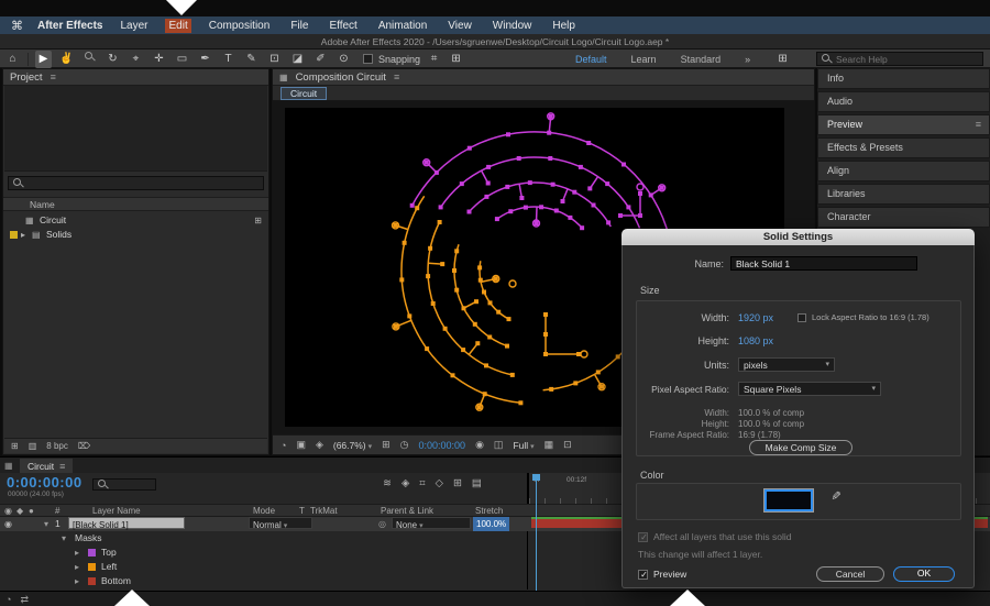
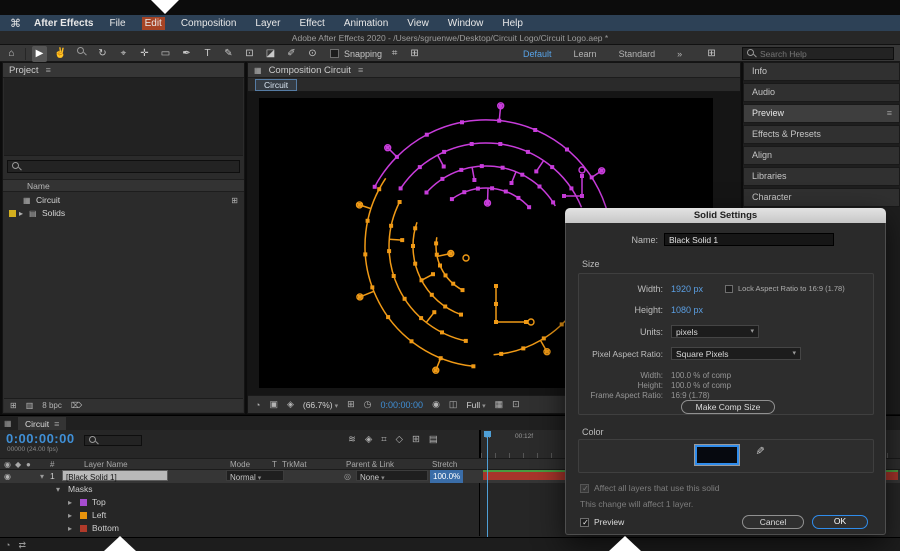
  ⌘
  After Effects
- Layer
+ File
  Edit
  Composition
- File
+ Layer
  Effect
  Animation
  View
  Window
  Help
  Adobe After Effects 2020 - /Users/sgruenwe/Desktop/Circuit Logo/Circuit Logo.aep *
  ⌂
  ▶
  ✌
  ↻
  ⌖
  ✛
  ▭
  ✒
  T
  ✎
  ⊡
  ◪
  ✐
  ⊙
  Snapping
  ⌗
  ⊞
  Default
  Learn
  Standard
  »
  ⊞
  Search Help
  Project
  ≡
  Name
  ▦
  Circuit
  ⊞
  ▸
  ▤
  Solids
  ⊞
  ▥
  8 bpc
  ⌦
  ▦
  Composition Circuit
  ≡
  Circuit
  ◔
  ▣
  ◈
  (66.7%)
  ⊞
  ◷
  0:00:00:00
  ◉
  ◫
  Full
  ▦
  ⊡
  Info
  Audio
  Preview
  ≡
  Effects & Presets
  Align
  Libraries
  Character
  ▦
  Circuit
  ≡
  0:00:00:00
  ≋
  ◈
  ⌗
  ◇
  ⊞
  ▤
  ◉
  ◆
  ●
  #
  Layer Name
  Mode
  T
  TrkMat
  Parent & Link
  Stretch
  ◉
  ▾
  1
  [Black Solid 1]
  Normal
  ◎
  None
  100.0%
  ▾
  Masks
  ▸
  Top
  ▸
  Left
  ▸
  Bottom
  ◔
  ⇄
  Solid Settings
  Name:
  Black Solid 1
  Size
  Width:
  1920 px
  Lock Aspect Ratio to 16:9 (1.78)
  Height:
  1080 px
  Units:
  pixels
  Pixel Aspect Ratio:
  Square Pixels
  Width:
  100.0 % of comp
  Height:
  100.0 % of comp
  Frame Aspect Ratio:
  16:9 (1.78)
  Make Comp Size
  Color
  Affect all layers that use this solid
  This change will affect 1 layer.
  Preview
  Cancel
  OK
